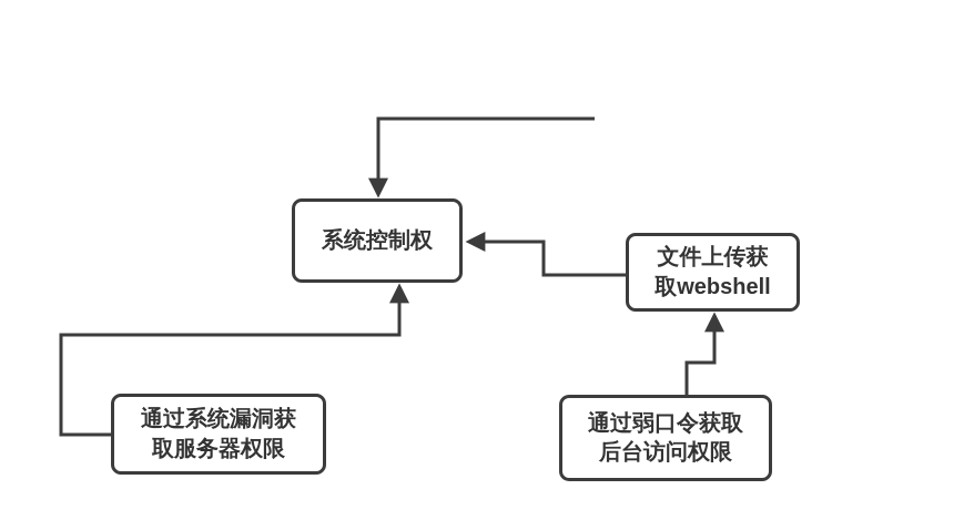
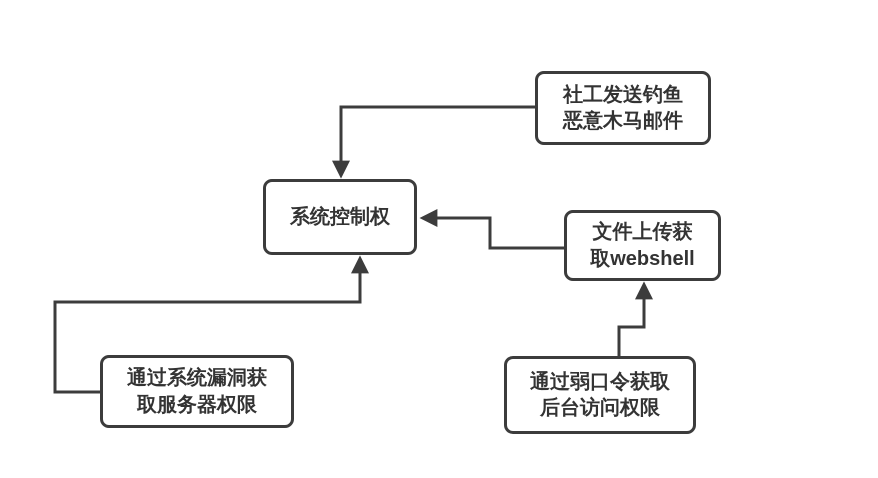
+ 社工发送钓鱼
+ 恶意木马邮件
  系统控制权
  文件上传获
  取webshell
  通过系统漏洞获
  取服务器权限
  通过弱口令获取
  后台访问权限
